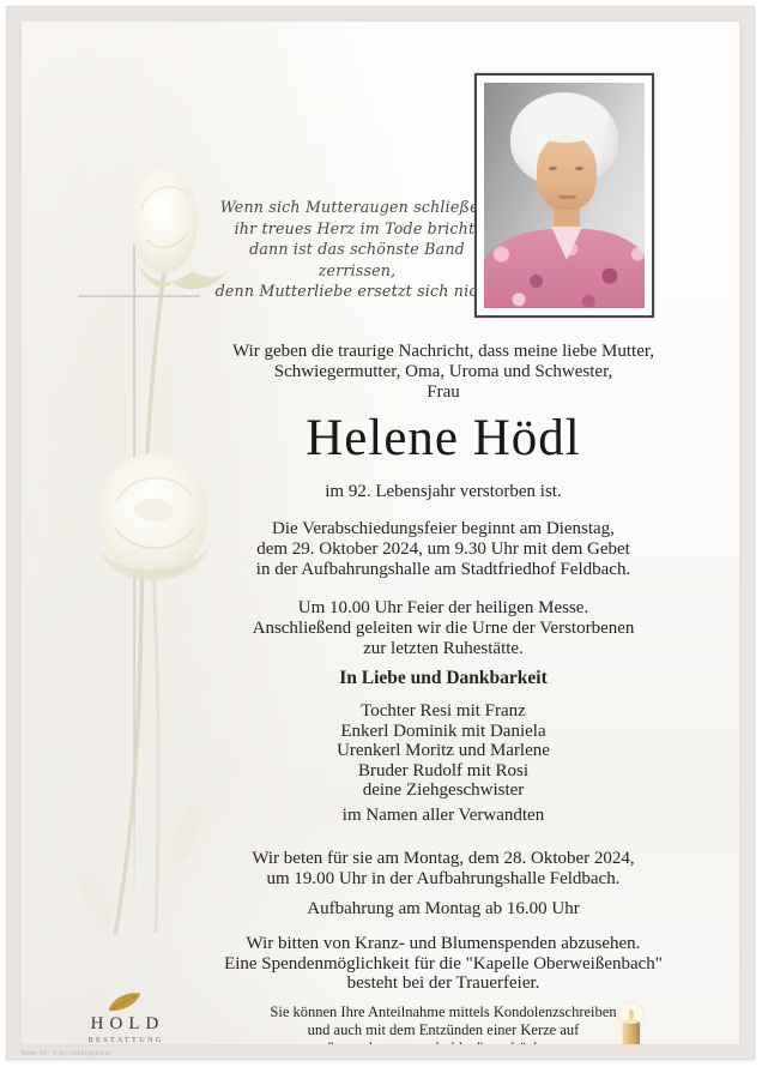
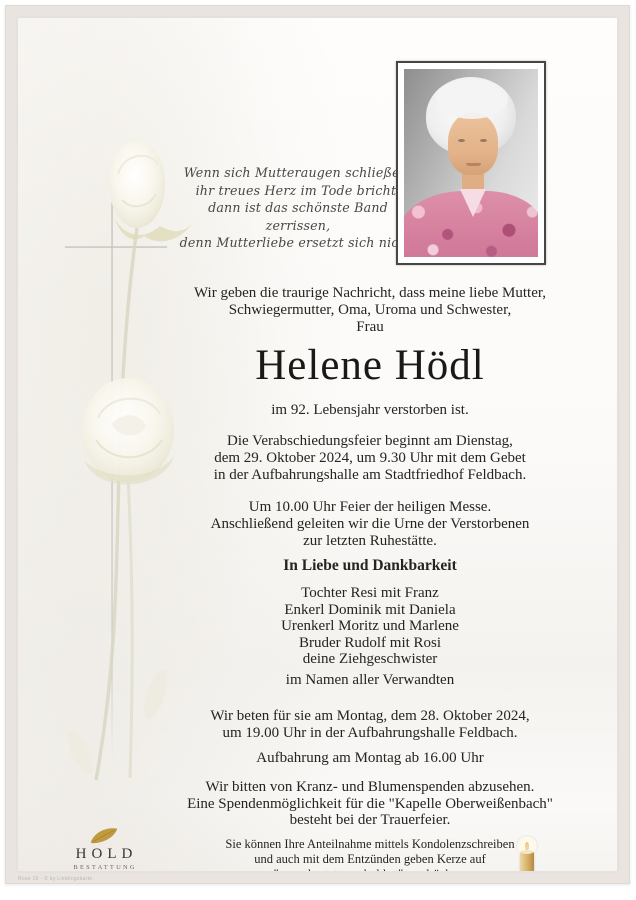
  Wenn sich Mutteraugen schließ
  ihr treues Herz im Tode bricht
  dann ist das schönste Band zerrissen,
  denn Mutterliebe ersetzt sich nic
  Wir geben die traurige Nachricht, dass meine liebe Mutter,
  Schwiegermutter, Oma, Uroma und Schwester,
  Frau
  Helene Hödl
  im 92. Lebensjahr verstorben ist.
  Die Verabschiedungsfeier beginnt am Dienstag,
  dem 29. Oktober 2024, um 9.30 Uhr mit dem Gebet
  in der Aufbahrungshalle am Stadtfriedhof Feldbach.
  Um 10.00 Uhr Feier der heiligen Messe.
  Anschließend geleiten wir die Urne der Verstorbenen
  zur letzten Ruhestätte.
  In Liebe und Dankbarkeit
  Tochter Resi mit Franz
  Enkerl Dominik mit Daniela
  Urenkerl Moritz und Marlene
  Bruder Rudolf mit Rosi
  deine Ziehgeschwister
  im Namen aller Verwandten
  Wir beten für sie am Montag, dem 28. Oktober 2024,
  um 19.00 Uhr in der Aufbahrungshalle Feldbach.
  Aufbahrung am Montag ab 16.00 Uhr
  Wir bitten von Kranz- und Blumenspenden abzusehen.
  Eine Spendenmöglichkeit für die "Kapelle Oberweißenbach"
  besteht bei der Trauerfeier.
  Sie können Ihre Anteilnahme mittels Kondolenzschreiben
- und auch mit dem Entzünden einer Kerze auf
+ und auch mit dem Entzünden geben Kerze auf
  HOLD
